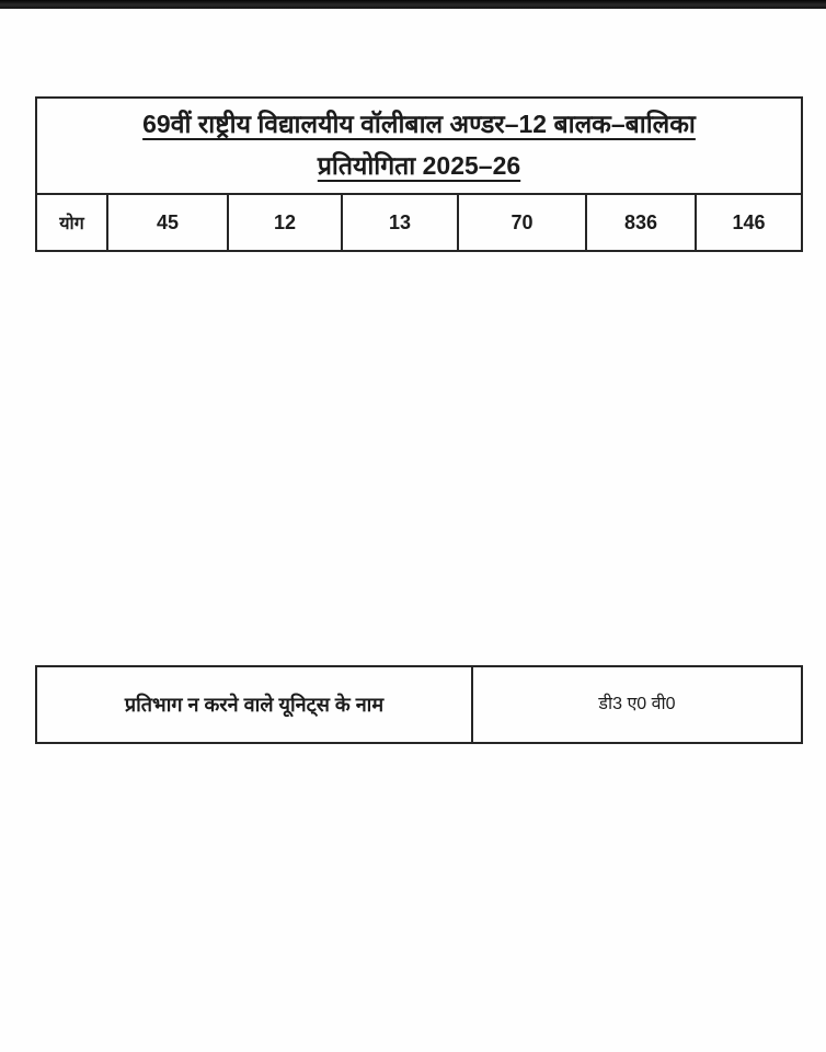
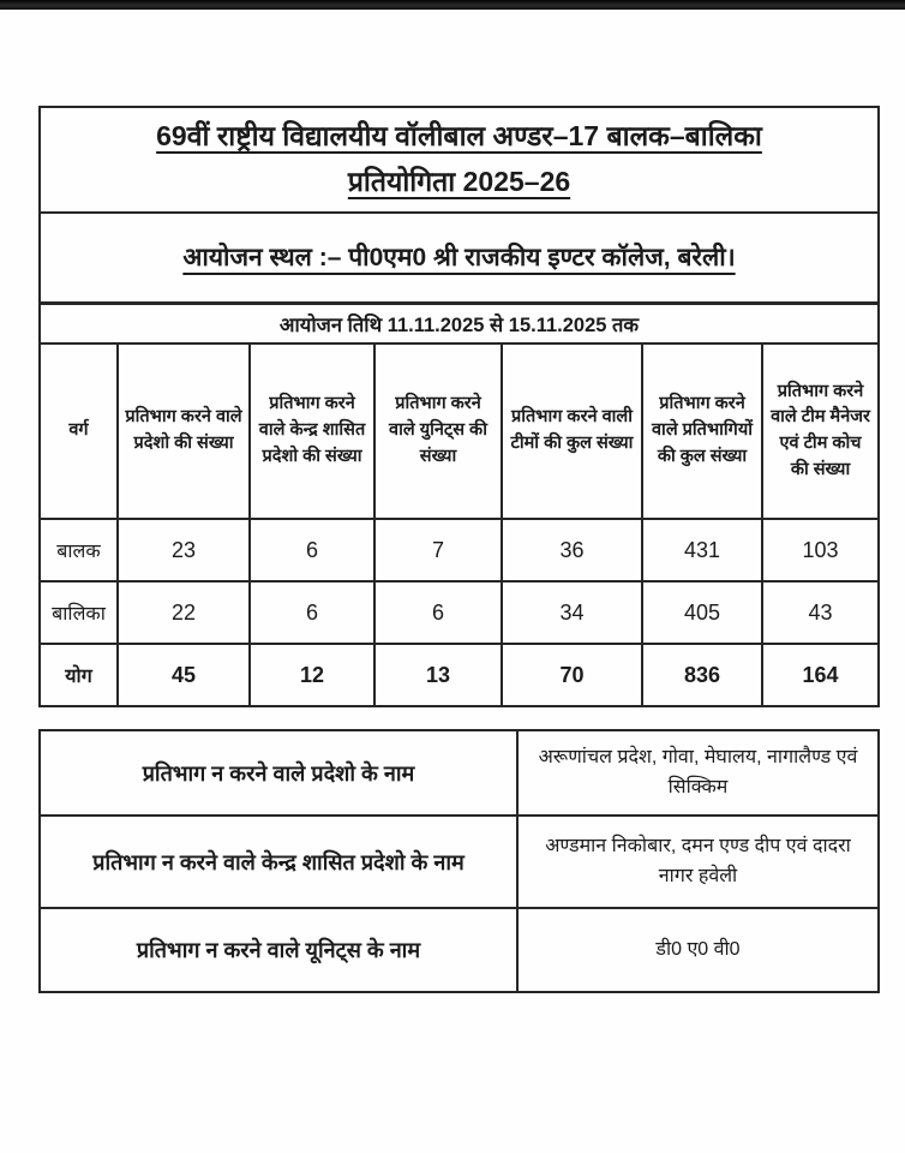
- 69वीं राष्ट्रीय विद्यालयीय वॉलीबाल अण्डर–12 बालक–बालिका प्रतियोगिता 2025–26
+ 69वीं राष्ट्रीय विद्यालयीय वॉलीबाल अण्डर–17 बालक–बालिका प्रतियोगिता 2025–26
+ आयोजन स्थल :– पी0एम0 श्री राजकीय इण्टर कॉलेज, बरेली।
+ आयोजन तिथि 11.11.2025 से 15.11.2025 तक
+ वर्ग	प्रतिभाग करने वाले प्रदेशो की संख्या	प्रतिभाग करने वाले केन्द्र शासित प्रदेशो की संख्या	प्रतिभाग करने वाले युनिट्स की संख्या	प्रतिभाग करने वाली टीमों की कुल संख्या	प्रतिभाग करने वाले प्रतिभागियों की कुल संख्या	प्रतिभाग करने वाले टीम मैनेजर एवं टीम कोच की संख्या
+ बालक	23	6	7	36	431	103
+ बालिका	22	6	6	34	405	43
- योग	45	12	13	70	836	146
+ योग	45	12	13	70	836	164
+ प्रतिभाग न करने वाले प्रदेशो के नाम	अरूणांचल प्रदेश, गोवा, मेघालय, नागालैण्ड एवं सिक्किम
+ प्रतिभाग न करने वाले केन्द्र शासित प्रदेशो के नाम	अण्डमान निकोबार, दमन एण्ड दीप एवं दादरा नागर हवेली
- प्रतिभाग न करने वाले यूनिट्स के नाम	डी3 ए0 वी0
+ प्रतिभाग न करने वाले यूनिट्स के नाम	डी0 ए0 वी0
